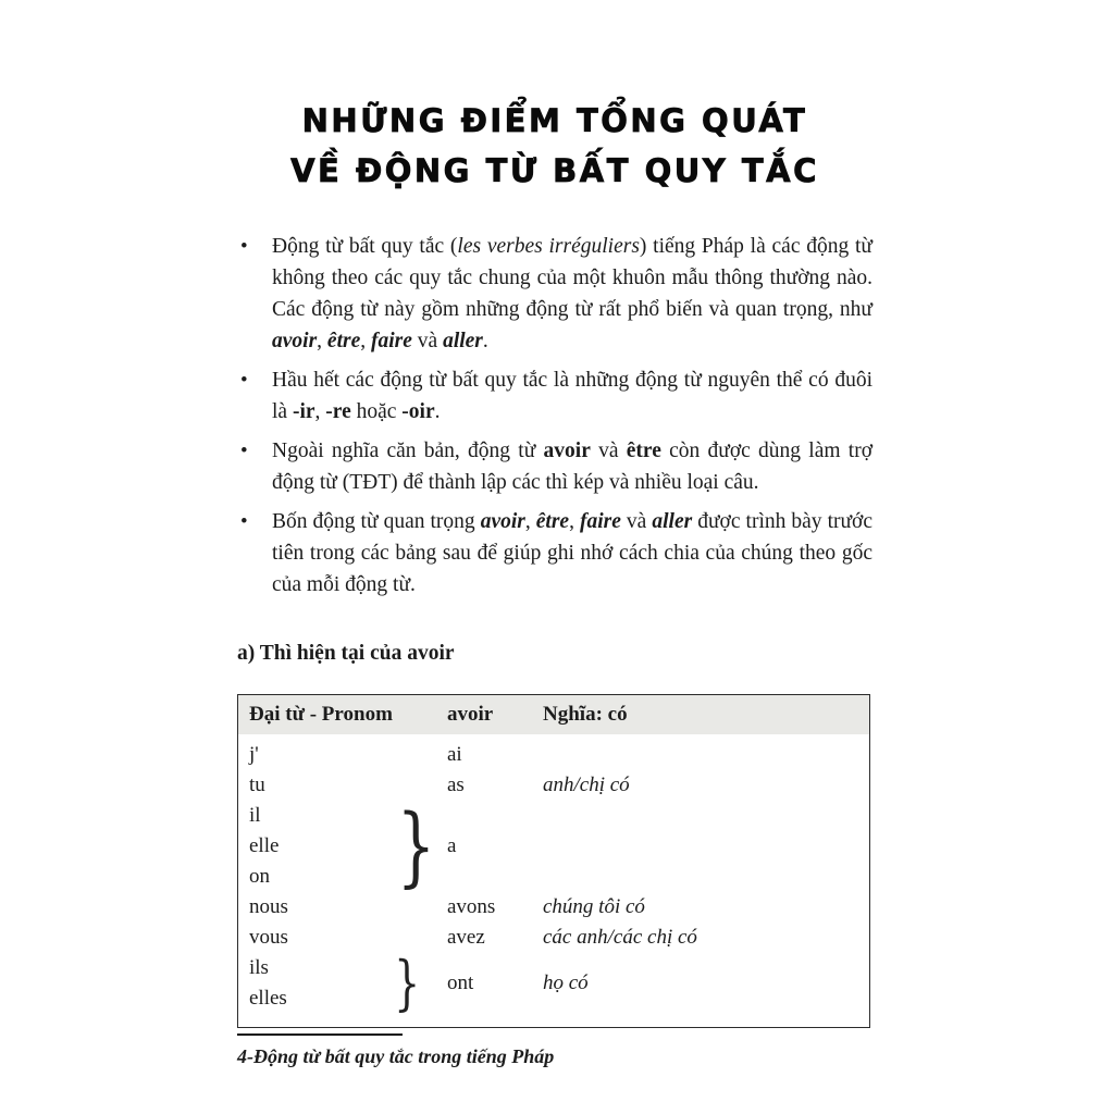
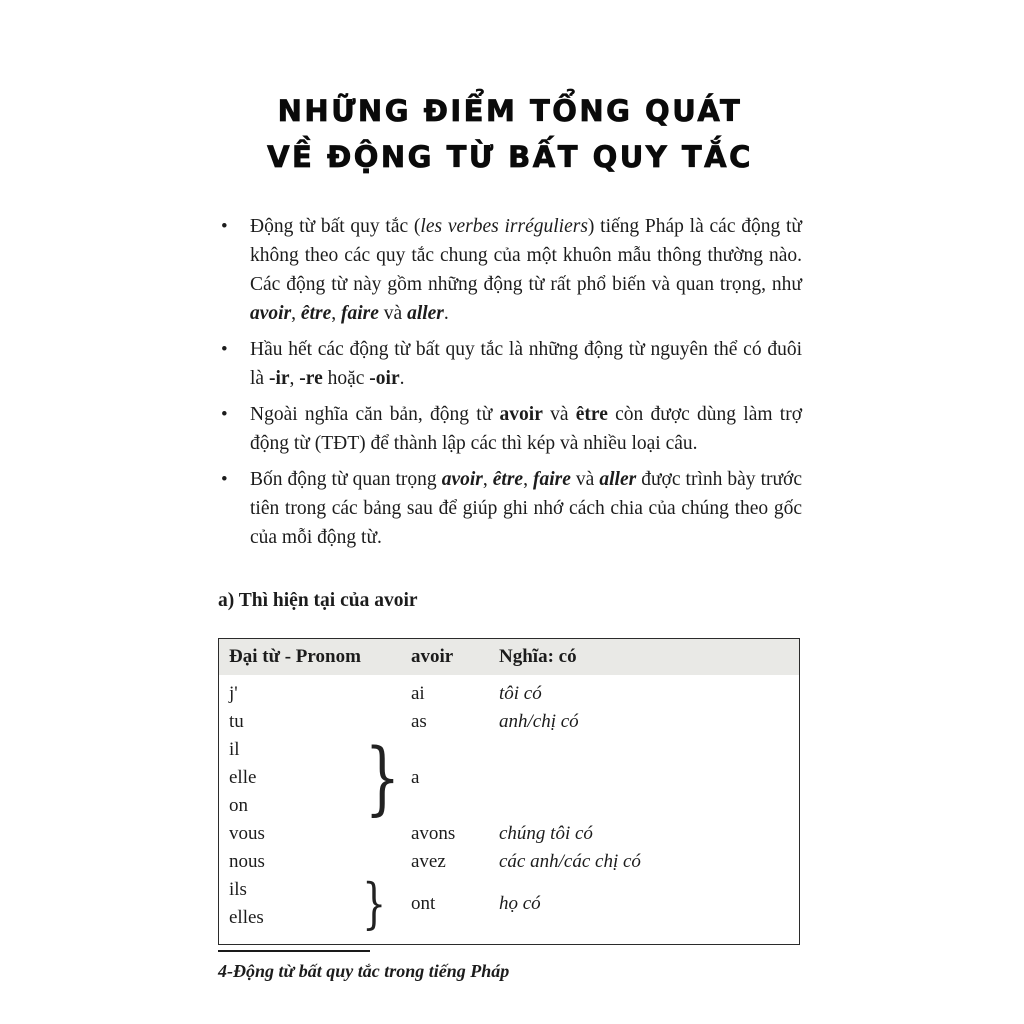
  NHỮNG ĐIỂM TỔNG QUÁT
  VỀ ĐỘNG TỪ BẤT QUY TẮC
  •
  Động từ bất quy tắc (les verbes irréguliers) tiếng Pháp là các động từ không theo các quy tắc chung của một khuôn mẫu thông thường nào. Các động từ này gồm những động từ rất phổ biến và quan trọng, như avoir, être, faire và aller.
  •
  Hầu hết các động từ bất quy tắc là những động từ nguyên thể có đuôi là -ir, -re hoặc -oir.
  •
  Ngoài nghĩa căn bản, động từ avoir và être còn được dùng làm trợ động từ (TĐT) để thành lập các thì kép và nhiều loại câu.
  •
  Bốn động từ quan trọng avoir, être, faire và aller được trình bày trước tiên trong các bảng sau để giúp ghi nhớ cách chia của chúng theo gốc của mỗi động từ.
  a) Thì hiện tại của avoir
  Đại từ - Pronom
  avoir
  Nghĩa: có
  j'
  ai
+ tôi có
  tu
  as
  anh/chị có
  il
  elle
  on
  }
  a
- nous
+ vous
  avons
  chúng tôi có
- vous
+ nous
  avez
  các anh/các chị có
  ils
  elles
  }
  ont
  họ có
  4-Động từ bất quy tắc trong tiếng Pháp
